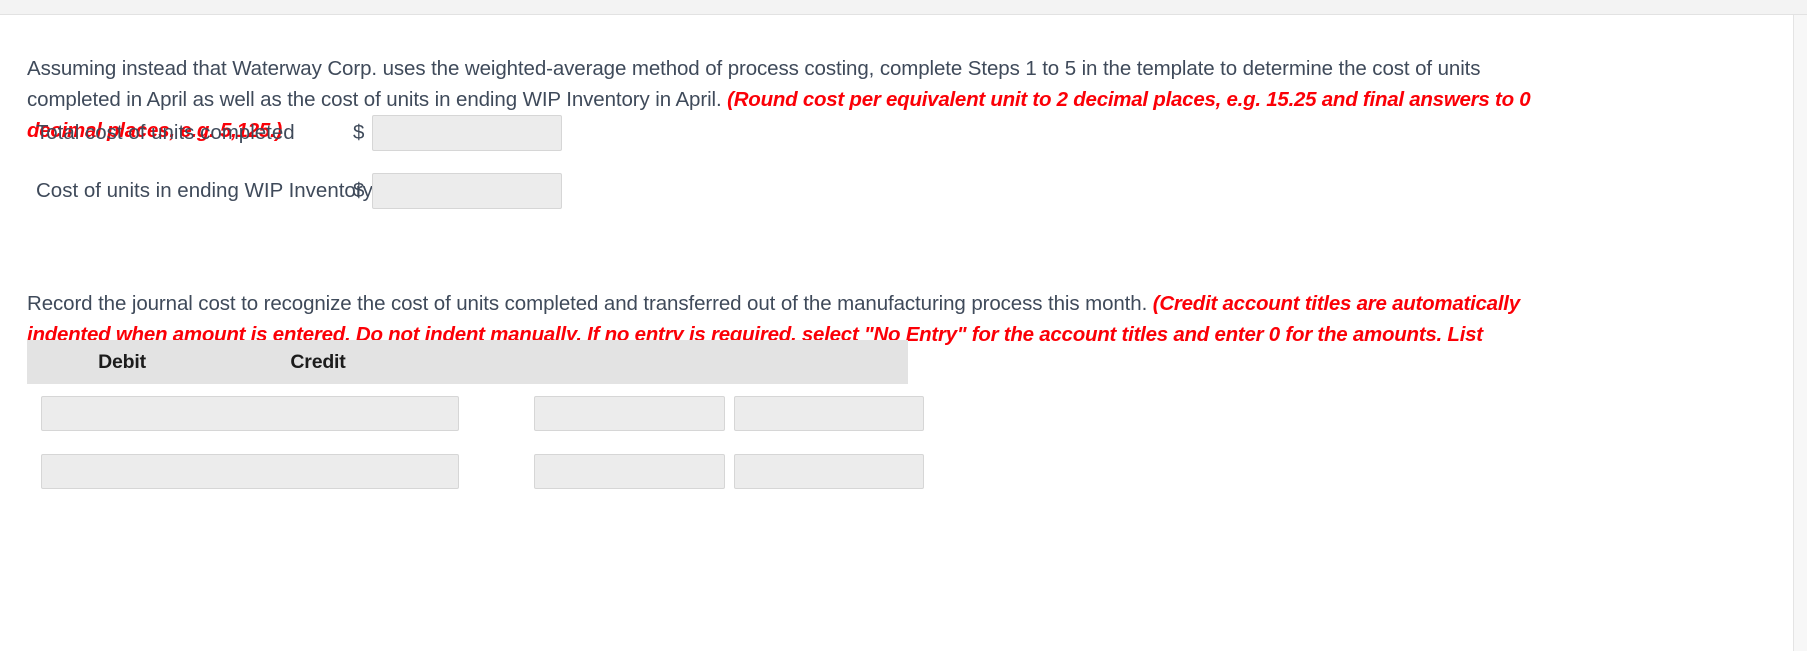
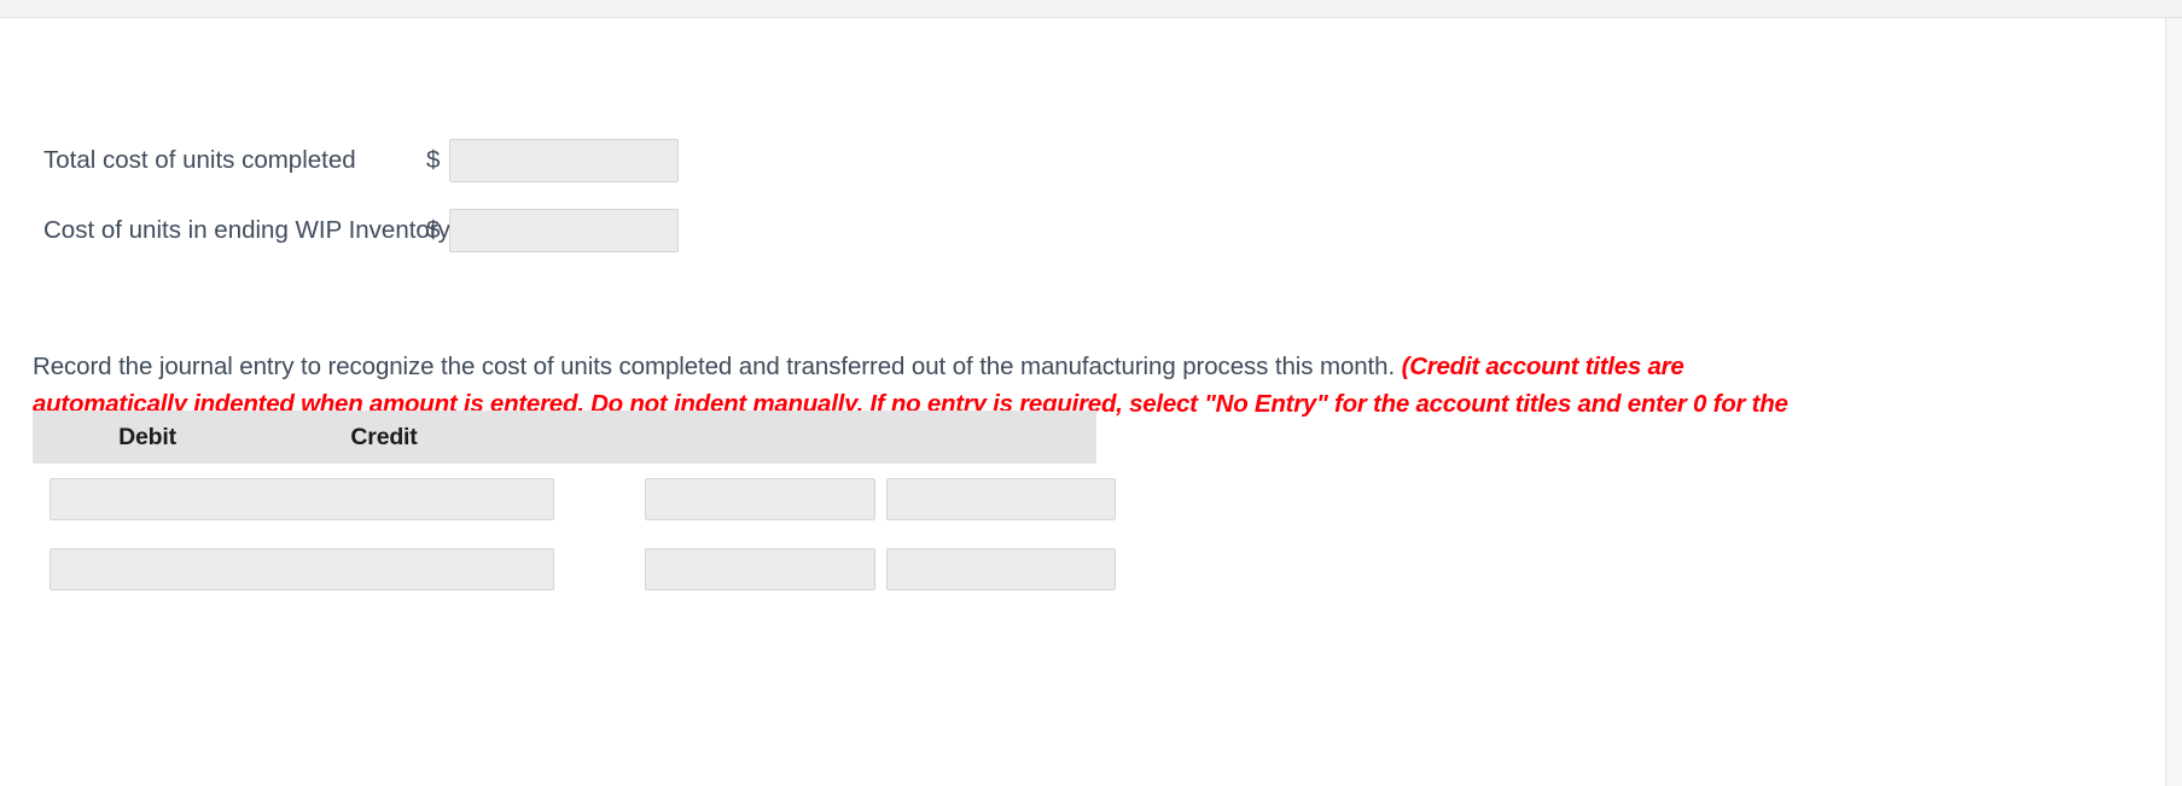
- Assuming instead that Waterway Corp. uses the weighted-average method of process costing, complete Steps 1 to 5 in the template to determine the cost of units completed in April as well as the cost of units in ending WIP Inventory in April. (Round cost per equivalent unit to 2 decimal places, e.g. 15.25 and final answers to 0 decimal places, e.g. 5,125.)
  Total cost of units completed
  $
  Cost of units in ending WIP Inventory
  $
- Record the journal cost to recognize the cost of units completed and transferred out of the manufacturing process this month. (Credit account titles are automatically indented when amount is entered. Do not indent manually. If no entry is required, select "No Entry" for the account titles and enter 0 for the amounts. List
+ Record the journal entry to recognize the cost of units completed and transferred out of the manufacturing process this month. (Credit account titles are automatically indented when amount is entered. Do not indent manually. If no entry is required, select "No Entry" for the account titles and enter 0 for the
  Debit
  Credit
